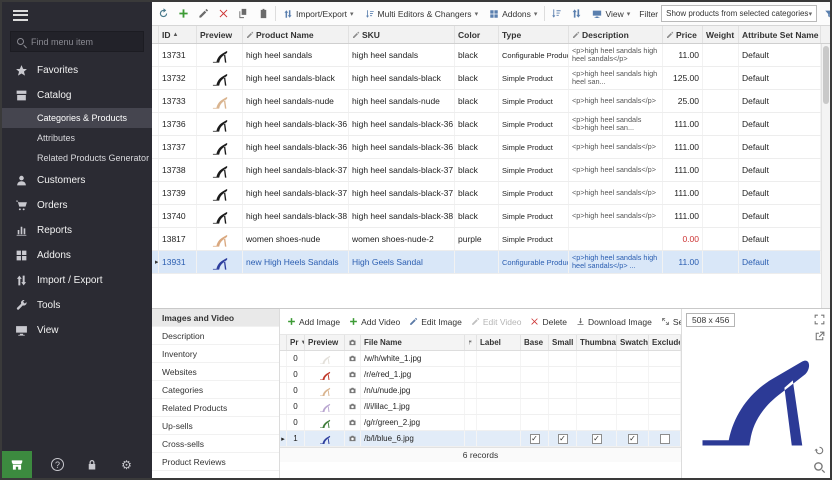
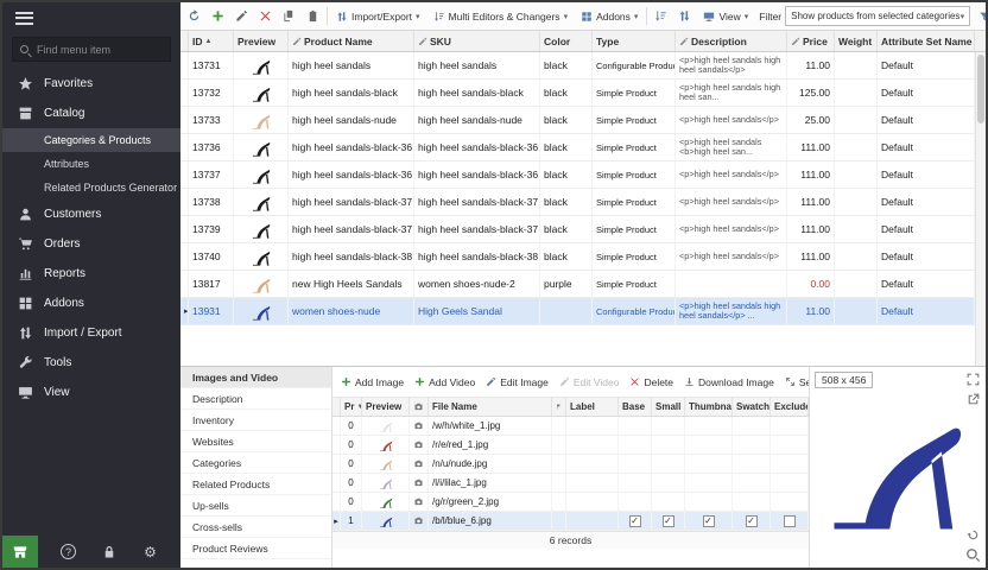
  Find menu item
  Favorites
  Catalog
  Categories & Products
  Attributes
  Related Products Generator
  Customers
  Orders
  Reports
  Addons
  Import / Export
  Tools
  View
  ?
  ⚙
  Import/Export
  Multi Editors & Changers
  Addons
  View
  Filter
  Show products from selected categories
  ID
  Preview
  Product Name
  SKU
  Color
  Type
  Description
  Price
  Weight
  Attribute Set Name
  13731
  high heel sandals
  high heel sandals
  black
  Configurable Produc
  <p>high heel sandals high heel sandals</p>
  11.00
  Default
  13732
  high heel sandals-black
  high heel sandals-black
  black
  Simple Product
  <p>high heel sandals high heel san...
  125.00
  Default
  13733
  high heel sandals-nude
  high heel sandals-nude
  black
  Simple Product
  <p>high heel sandals</p>
  25.00
  Default
  13736
  high heel sandals-black-36
  high heel sandals-black-36
  black
  Simple Product
  <p>high heel sandals <b>high heel san...
  111.00
  Default
  13737
  high heel sandals-black-36
  high heel sandals-black-36
  black
  Simple Product
  <p>high heel sandals</p>
  111.00
  Default
  13738
  high heel sandals-black-37
  high heel sandals-black-37
  black
  Simple Product
  <p>high heel sandals</p>
  111.00
  Default
  13739
  high heel sandals-black-37
  high heel sandals-black-37
  black
  Simple Product
  <p>high heel sandals</p>
  111.00
  Default
  13740
  high heel sandals-black-38
  high heel sandals-black-38
  black
  Simple Product
  <p>high heel sandals</p>
  111.00
  Default
  13817
- women shoes-nude
+ new High Heels Sandals
  women shoes-nude-2
  purple
  Simple Product
  0.00
  Default
  13931
- new High Heels Sandals
+ women shoes-nude
  High Geels Sandal
  Configurable Produc
  <p>high heel sandals high heel sandals</p> ...
  11.00
  Default
  Images and Video
  Description
  Inventory
  Websites
  Categories
  Related Products
  Up-sells
  Cross-sells
  Product Reviews
  Add Image
  Add Video
  Edit Image
  Edit Video
  Delete
  Download Image
  Pr
  Preview
  File Name
  Label
  Base
  Small
  Thumbna
  Swatch
  Exclude
  0
  /w/h/white_1.jpg
  0
  /r/e/red_1.jpg
  0
  /n/u/nude.jpg
  0
  /l/i/lilac_1.jpg
  0
  /g/r/green_2.jpg
  1
  /b/l/blue_6.jpg
  ✓
  ✓
  ✓
  ✓
  6 records
  508 x 456
